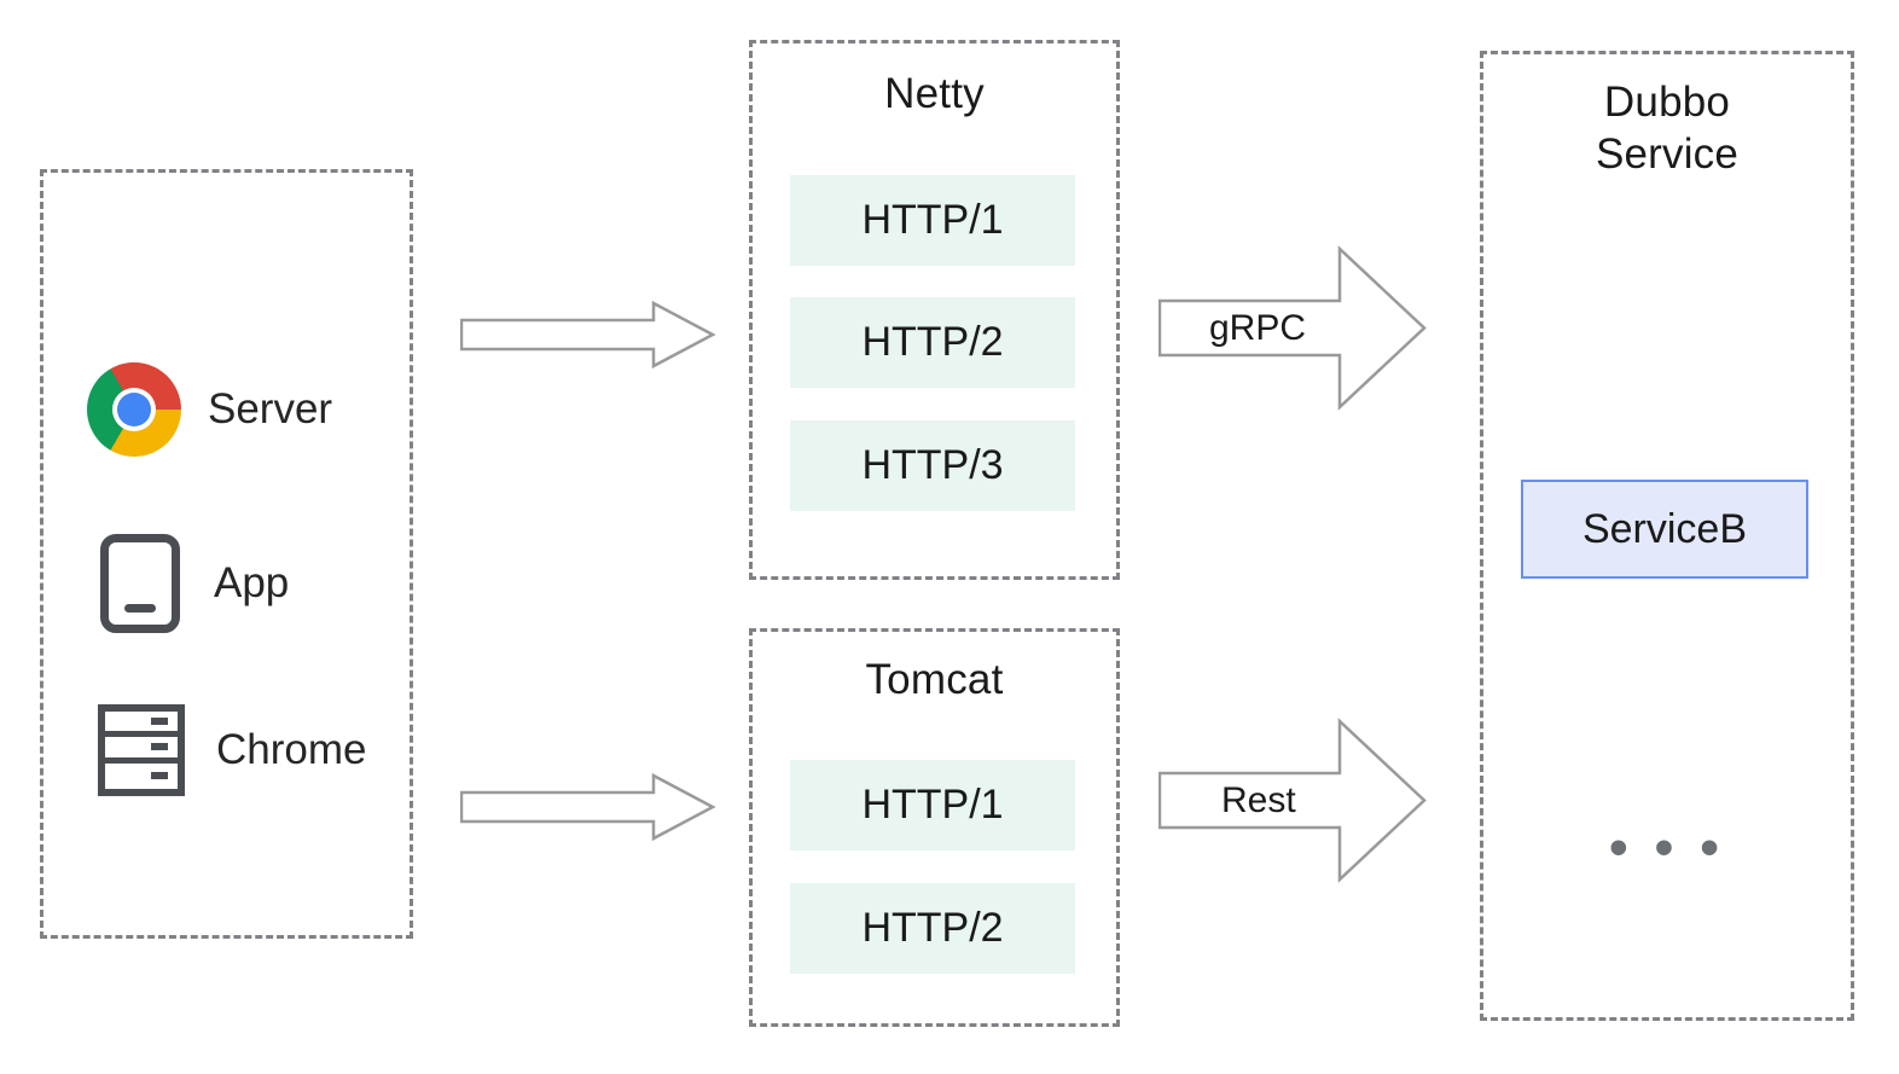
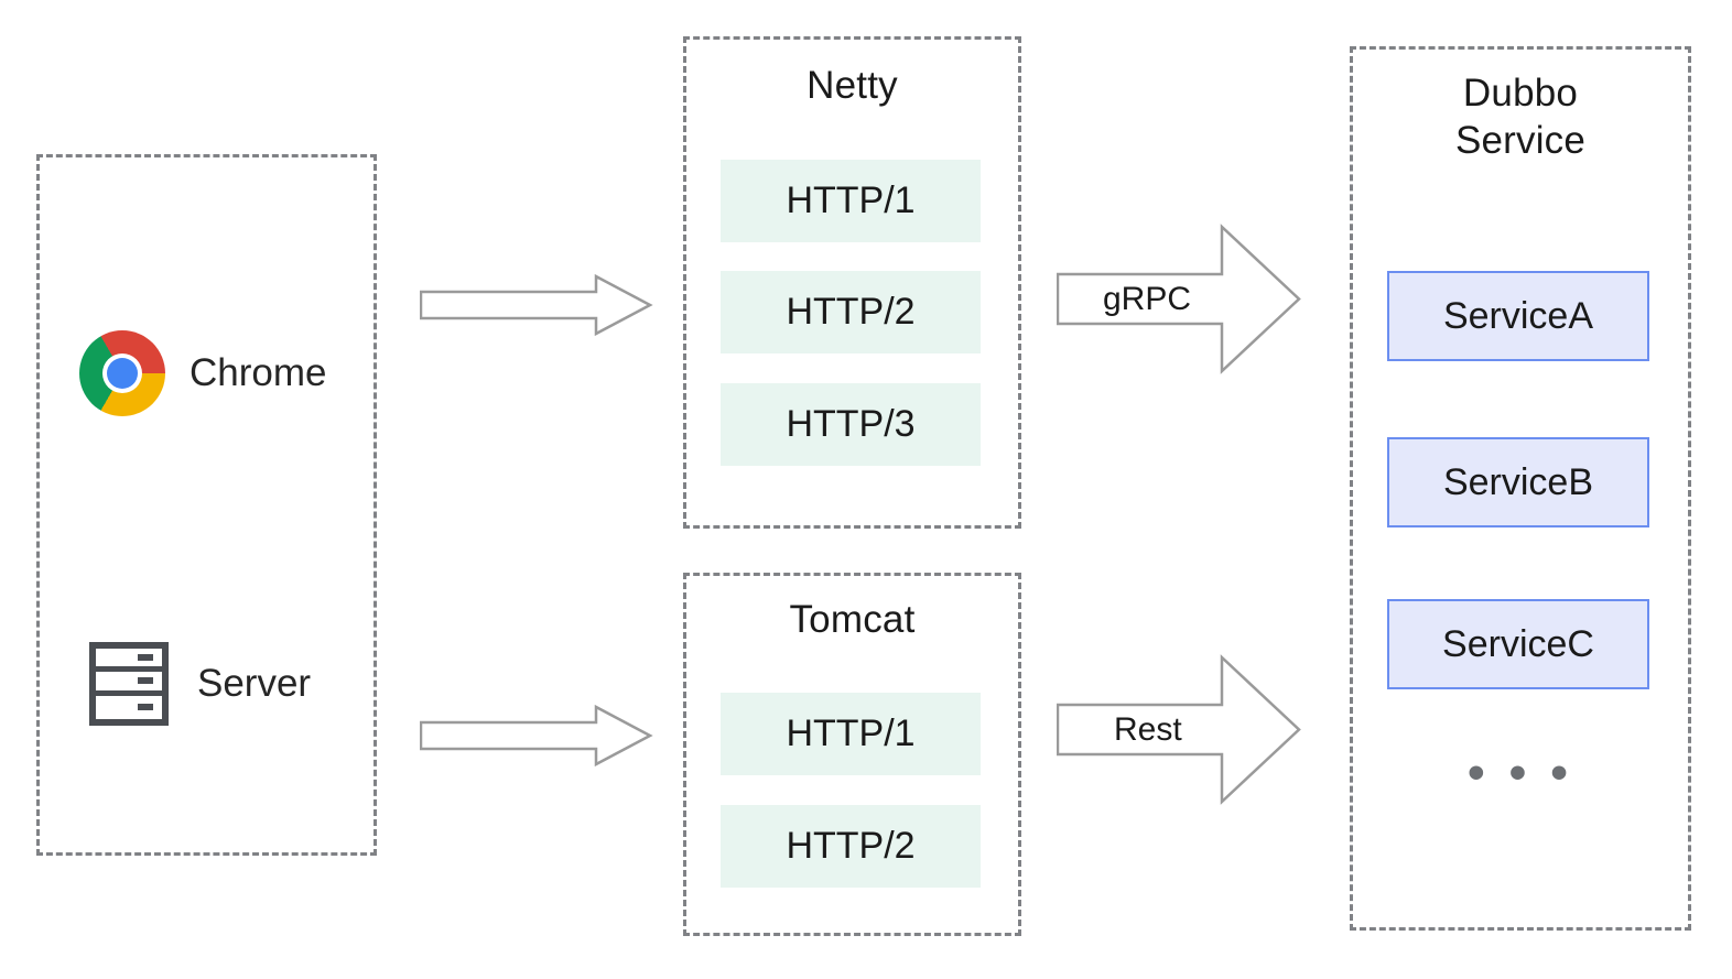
- Server
+ Chrome
- App
- Chrome
+ Server
  Netty
  HTTP/1
  HTTP/2
  HTTP/3
  Tomcat
  HTTP/1
  HTTP/2
  Dubbo
  Service
+ ServiceA
  ServiceB
+ ServiceC
  • • •
  gRPC
  Rest
